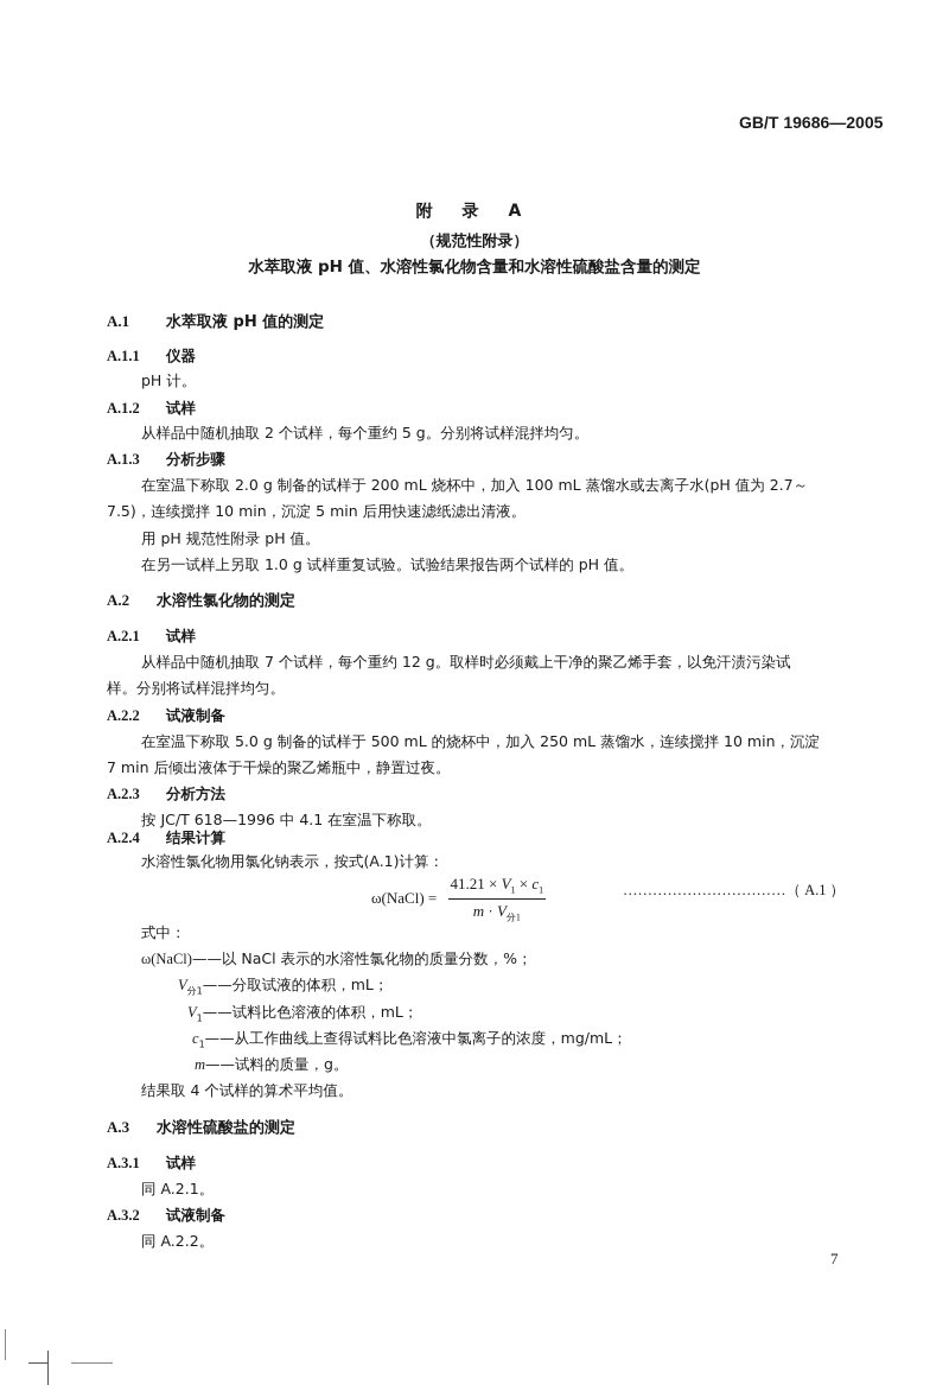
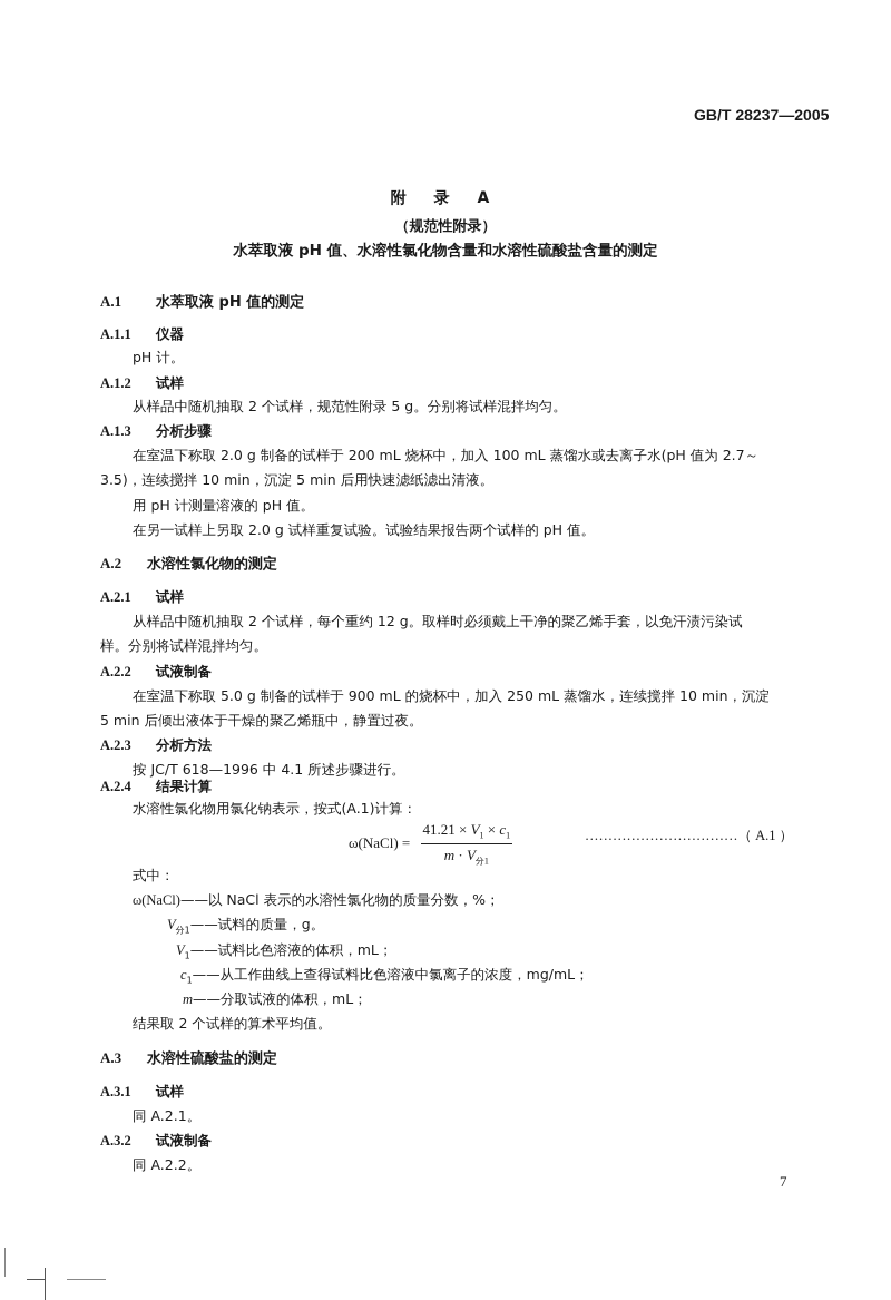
- GB/T 19686—2005
+ GB/T 28237—2005
  附 录 A
  （规范性附录）
  水萃取液 pH 值、水溶性氯化物含量和水溶性硫酸盐含量的测定
  A.1 水萃取液 pH 值的测定
  A.1.1 仪器
  pH 计。
  A.1.2 试样
- 从样品中随机抽取 2 个试样，每个重约 5 g。分别将试样混拌均匀。
+ 从样品中随机抽取 2 个试样，规范性附录 5 g。分别将试样混拌均匀。
  A.1.3 分析步骤
  在室温下称取 2.0 g 制备的试样于 200 mL 烧杯中，加入 100 mL 蒸馏水或去离子水(pH 值为 2.7～
- 7.5)，连续搅拌 10 min，沉淀 5 min 后用快速滤纸滤出清液。
+ 3.5)，连续搅拌 10 min，沉淀 5 min 后用快速滤纸滤出清液。
- 用 pH 规范性附录 pH 值。
+ 用 pH 计测量溶液的 pH 值。
- 在另一试样上另取 1.0 g 试样重复试验。试验结果报告两个试样的 pH 值。
+ 在另一试样上另取 2.0 g 试样重复试验。试验结果报告两个试样的 pH 值。
  A.2 水溶性氯化物的测定
  A.2.1 试样
- 从样品中随机抽取 7 个试样，每个重约 12 g。取样时必须戴上干净的聚乙烯手套，以免汗渍污染试
+ 从样品中随机抽取 2 个试样，每个重约 12 g。取样时必须戴上干净的聚乙烯手套，以免汗渍污染试
  样。分别将试样混拌均匀。
  A.2.2 试液制备
- 在室温下称取 5.0 g 制备的试样于 500 mL 的烧杯中，加入 250 mL 蒸馏水，连续搅拌 10 min，沉淀
+ 在室温下称取 5.0 g 制备的试样于 900 mL 的烧杯中，加入 250 mL 蒸馏水，连续搅拌 10 min，沉淀
- 7 min 后倾出液体于干燥的聚乙烯瓶中，静置过夜。
+ 5 min 后倾出液体于干燥的聚乙烯瓶中，静置过夜。
  A.2.3 分析方法
- 按 JC/T 618—1996 中 4.1 在室温下称取。
+ 按 JC/T 618—1996 中 4.1 所述步骤进行。
  A.2.4 结果计算
  水溶性氯化物用氯化钠表示，按式(A.1)计算：
  ω(NaCl) =
  41.21 × V1 × c1
  m · V分1
  ……………………………（ A.1 ）
  式中：
  ω(NaCl)——以 NaCl 表示的水溶性氯化物的质量分数，%；
- V分1——分取试液的体积，mL；
+ V分1——试料的质量，g。
  V1——试料比色溶液的体积，mL；
  c1——从工作曲线上查得试料比色溶液中氯离子的浓度，mg/mL；
- m——试料的质量，g。
+ m——分取试液的体积，mL；
- 结果取 4 个试样的算术平均值。
+ 结果取 2 个试样的算术平均值。
  A.3 水溶性硫酸盐的测定
  A.3.1 试样
  同 A.2.1。
  A.3.2 试液制备
  同 A.2.2。
  7
